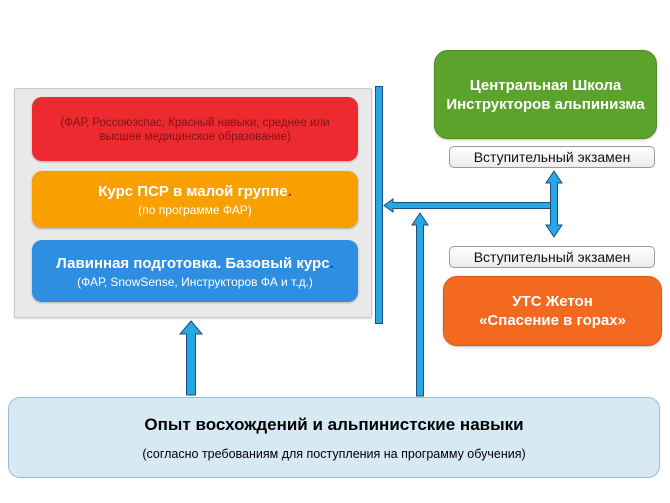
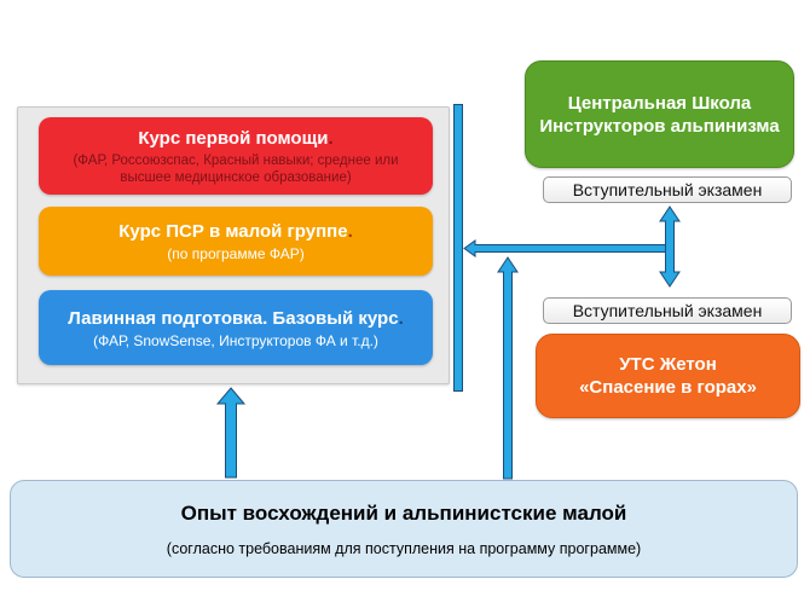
+ Курс первой помощи.
  (ФАР, Россоюзспас, Красный навыки; среднее или высшее медицинское образование)
  Курс ПСР в малой группе.
  (по программе ФАР)
  Лавинная подготовка. Базовый курс.
  (ФАР, SnowSense, Инструкторов ФА и т.д.)
  Центральная Школа
  Инструкторов альпинизма
  Вступительный экзамен
  Вступительный экзамен
  УТС Жетон
  «Спасение в горах»
- Опыт восхождений и альпинистские навыки
+ Опыт восхождений и альпинистские малой
- (согласно требованиям для поступления на программу обучения)
+ (согласно требованиям для поступления на программу программе)
